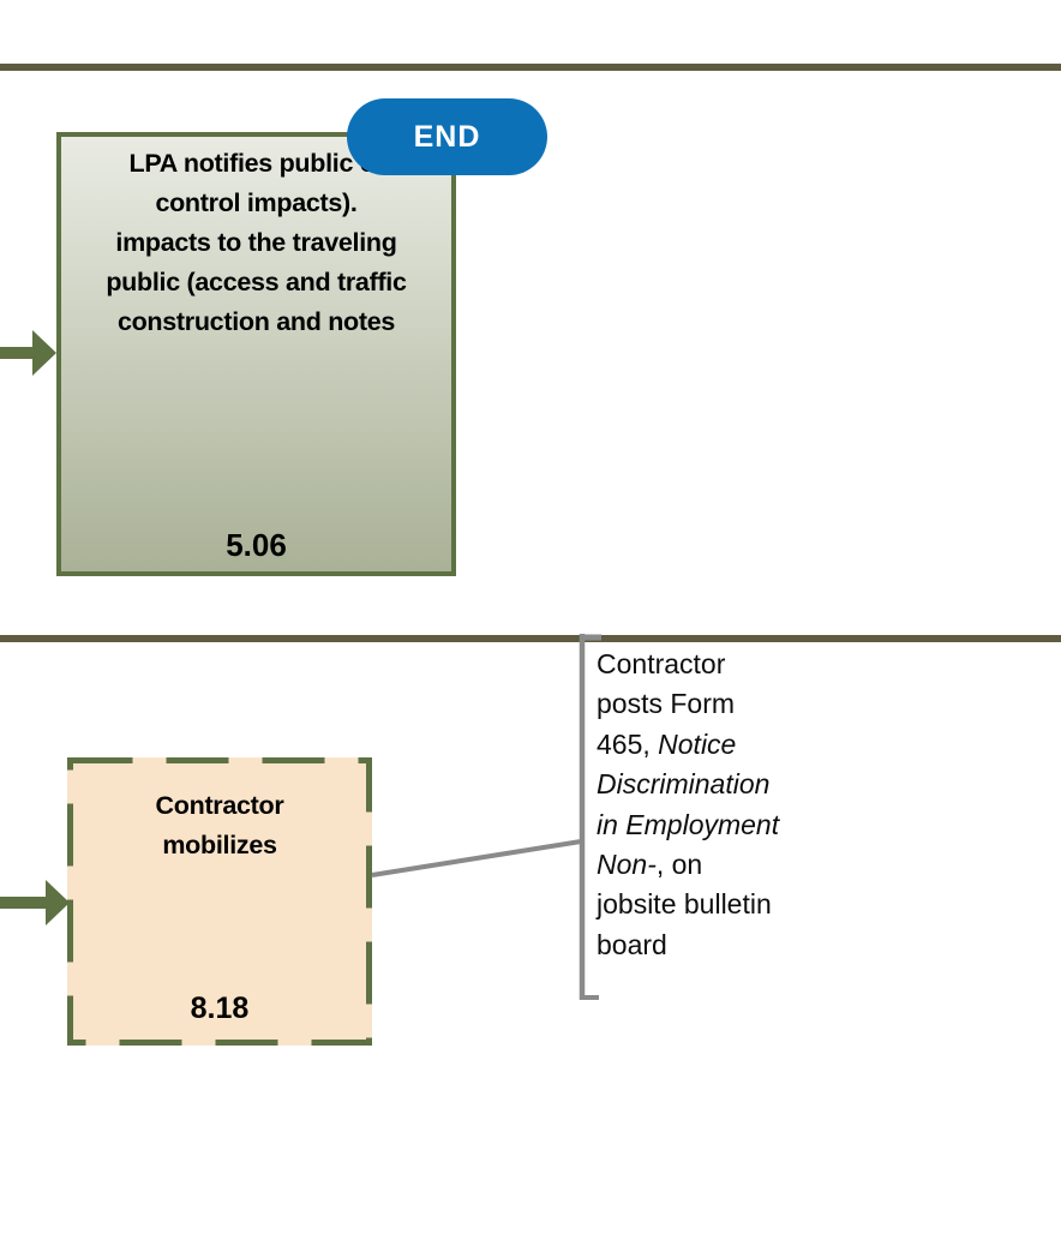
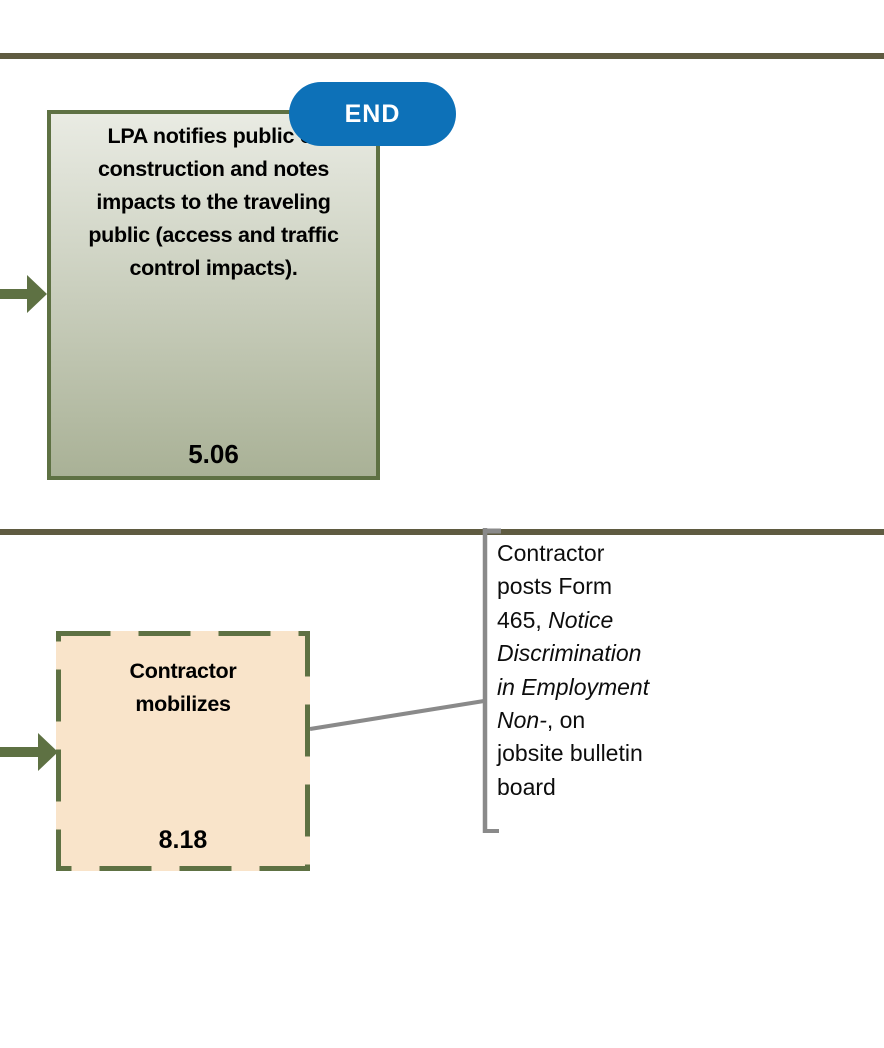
  LPA notifies public
- control impacts).
+ construction and notes
  impacts to the traveling
  public (access and traffic
- construction and notes
+ control impacts).
  5.06
  END
  Contractor
  mobilizes
  8.18
  Contractor
  posts Form
  465, Notice
  Discrimination
  in Employment
  Non-, on
  jobsite bulletin
  board
